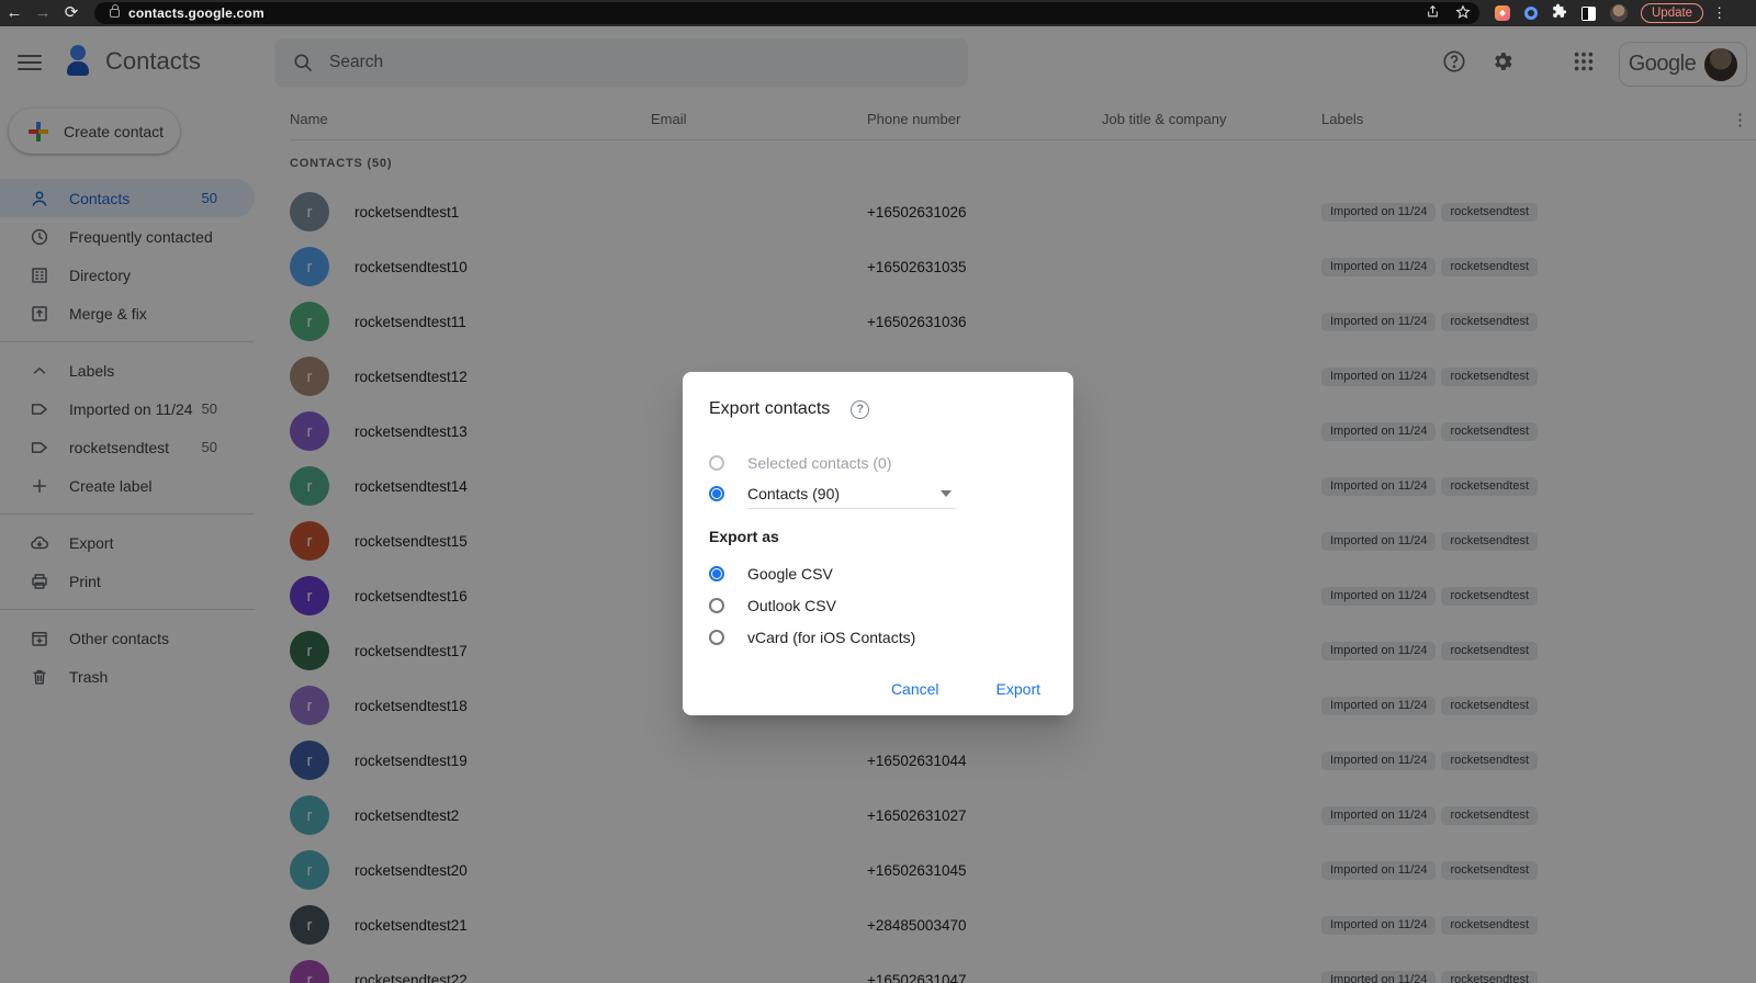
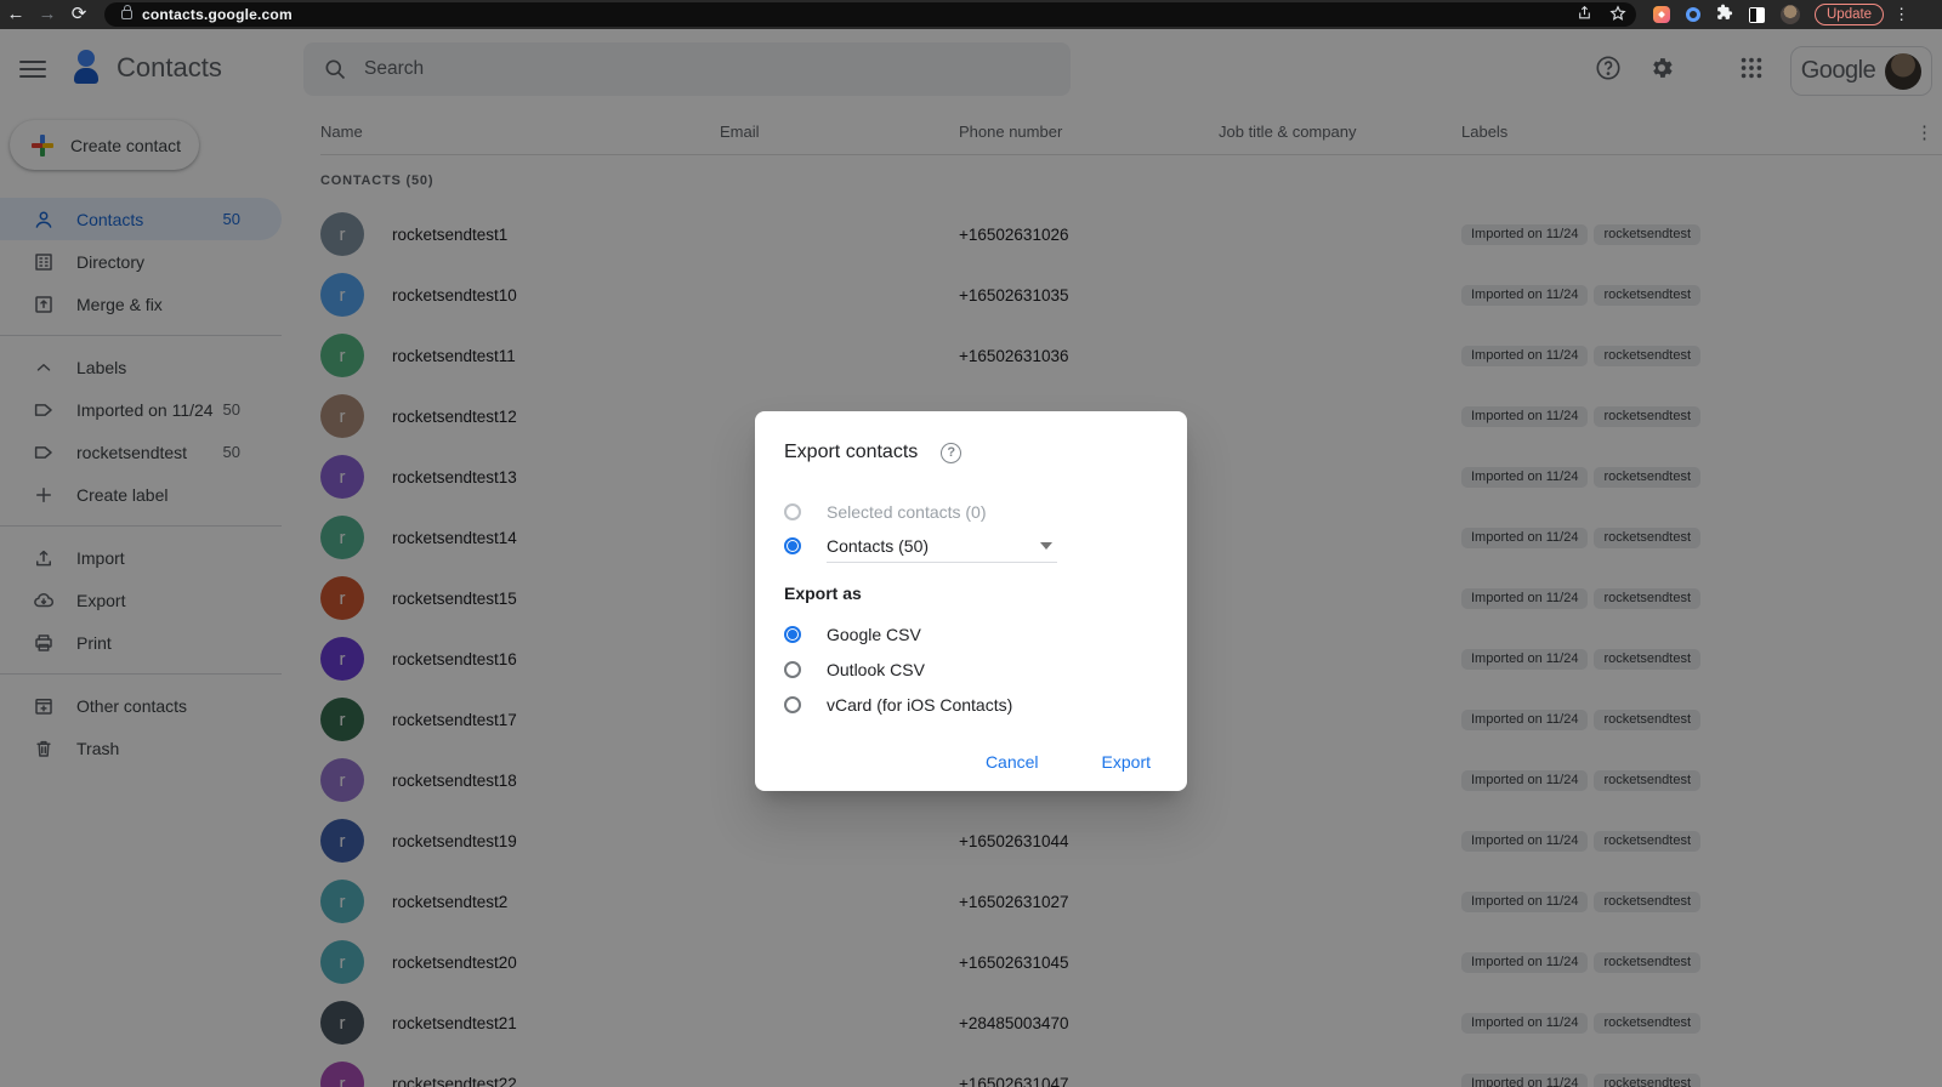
  ←
  →
  ⟳
  contacts.google.com
  Update
  ⋮
  Contacts
  Search
  Google
  Create contact
  Contacts
  50
- Frequently contacted
  Directory
  Merge & fix
  Labels
  Imported on 11/24
  50
  rocketsendtest
  50
  Create label
+ Import
  Export
  Print
  Other contacts
  Trash
  Name
  Email
  Phone number
  Job title & company
  Labels
  ⋮
  CONTACTS (50)
  r
  rocketsendtest1
  +16502631026
  Imported on 11/24
  rocketsendtest
  r
  rocketsendtest10
  +16502631035
  Imported on 11/24
  rocketsendtest
  r
  rocketsendtest11
  +16502631036
  Imported on 11/24
  rocketsendtest
  r
  rocketsendtest12
  Imported on 11/24
  rocketsendtest
  r
  rocketsendtest13
  Imported on 11/24
  rocketsendtest
  r
  rocketsendtest14
  Imported on 11/24
  rocketsendtest
  r
  rocketsendtest15
  Imported on 11/24
  rocketsendtest
  r
  rocketsendtest16
  Imported on 11/24
  rocketsendtest
  r
  rocketsendtest17
  Imported on 11/24
  rocketsendtest
  r
  rocketsendtest18
  Imported on 11/24
  rocketsendtest
  r
  rocketsendtest19
  +16502631044
  Imported on 11/24
  rocketsendtest
  r
  rocketsendtest2
  +16502631027
  Imported on 11/24
  rocketsendtest
  r
  rocketsendtest20
  +16502631045
  Imported on 11/24
  rocketsendtest
  r
  rocketsendtest21
  +28485003470
  Imported on 11/24
  rocketsendtest
  r
  rocketsendtest22
  +16502631047
  Imported on 11/24
  rocketsendtest
  Export contacts
  ?
  Selected contacts (0)
- Contacts (90)
+ Contacts (50)
  Export as
  Google CSV
  Outlook CSV
  vCard (for iOS Contacts)
  Cancel
  Export
